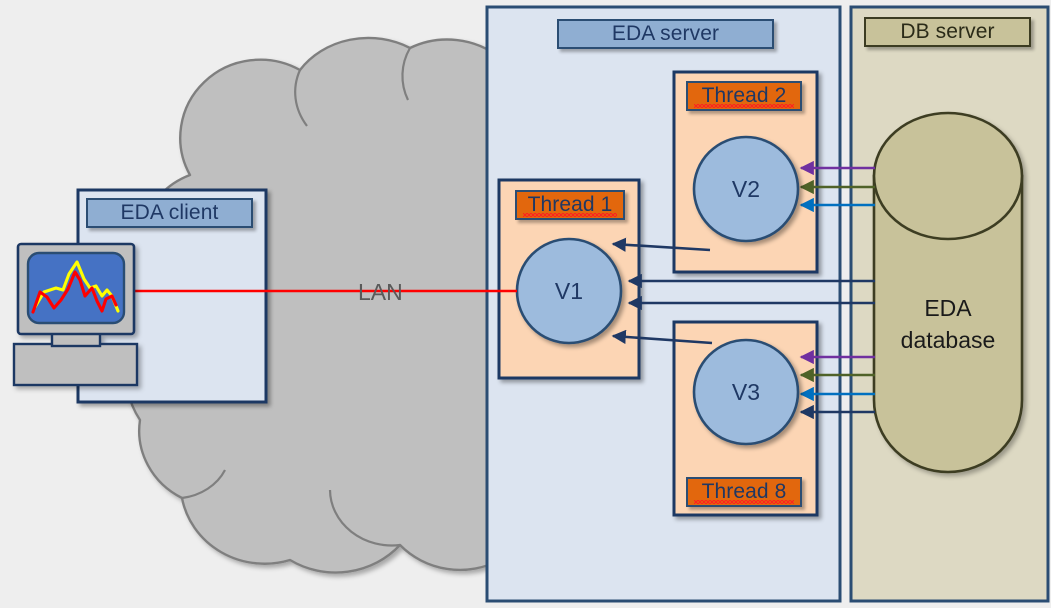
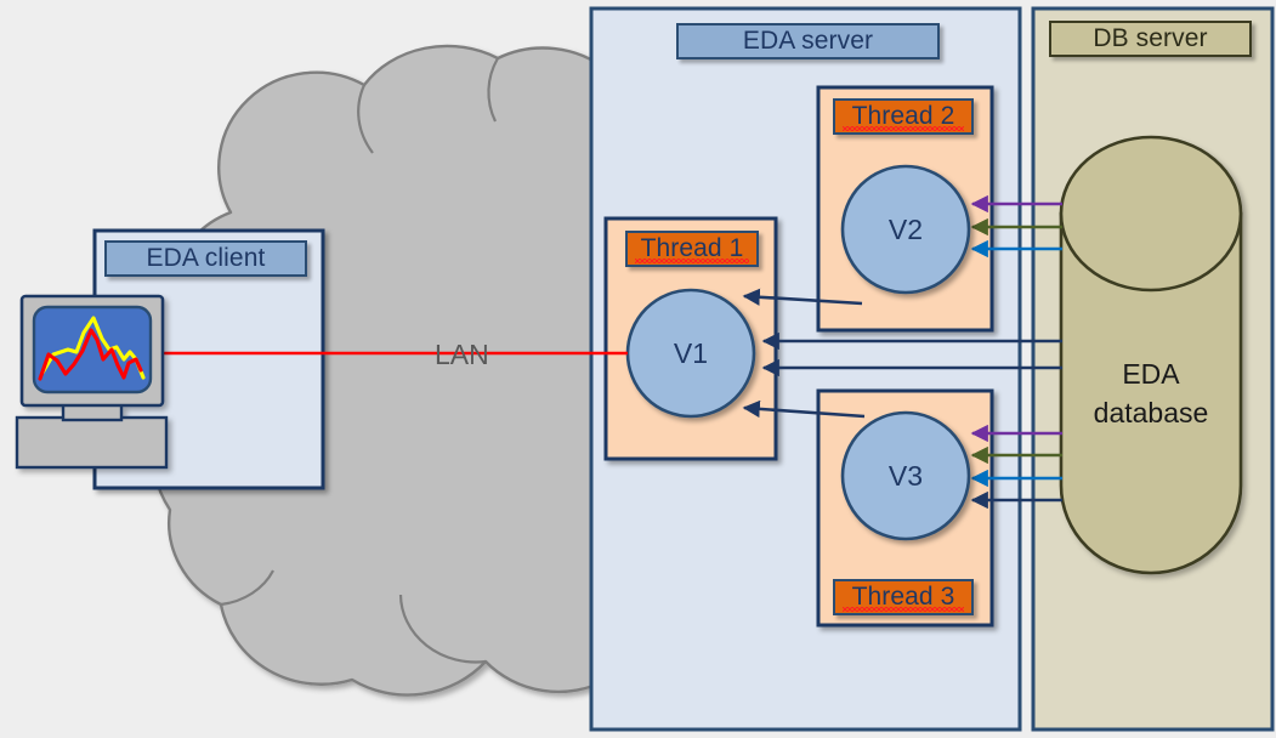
  EDA server
  DB server
  EDA client
  Thread 1
  Thread 2
- Thread 8
+ Thread 3
  V1
  V2
  V3
  EDA
  database
  LAN
